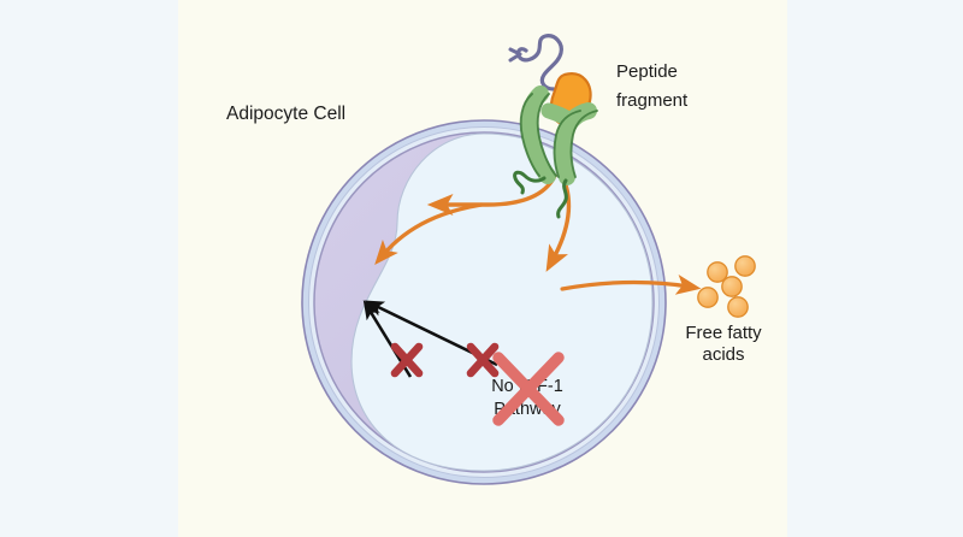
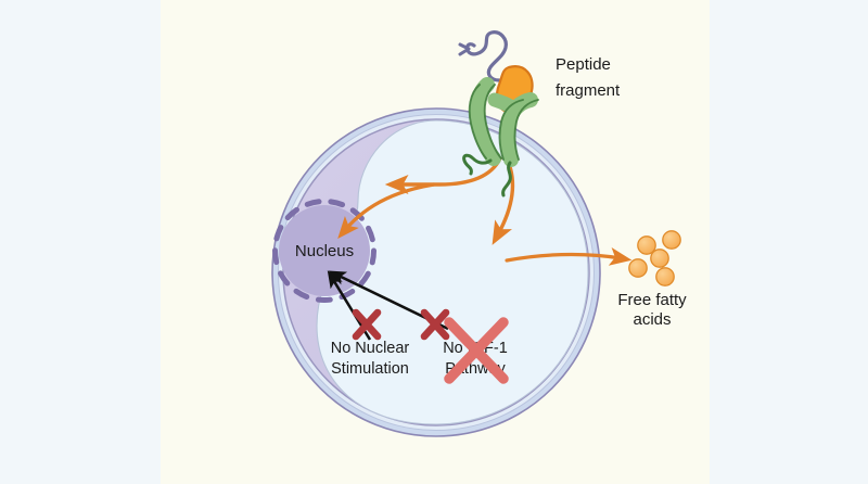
+ Nucleus
  Free fatty
  acids
+ No Nuclear
+ Stimulation
  NoF-1
  Pthwy
- Adipocyte Cell
  Peptide
  fragment
